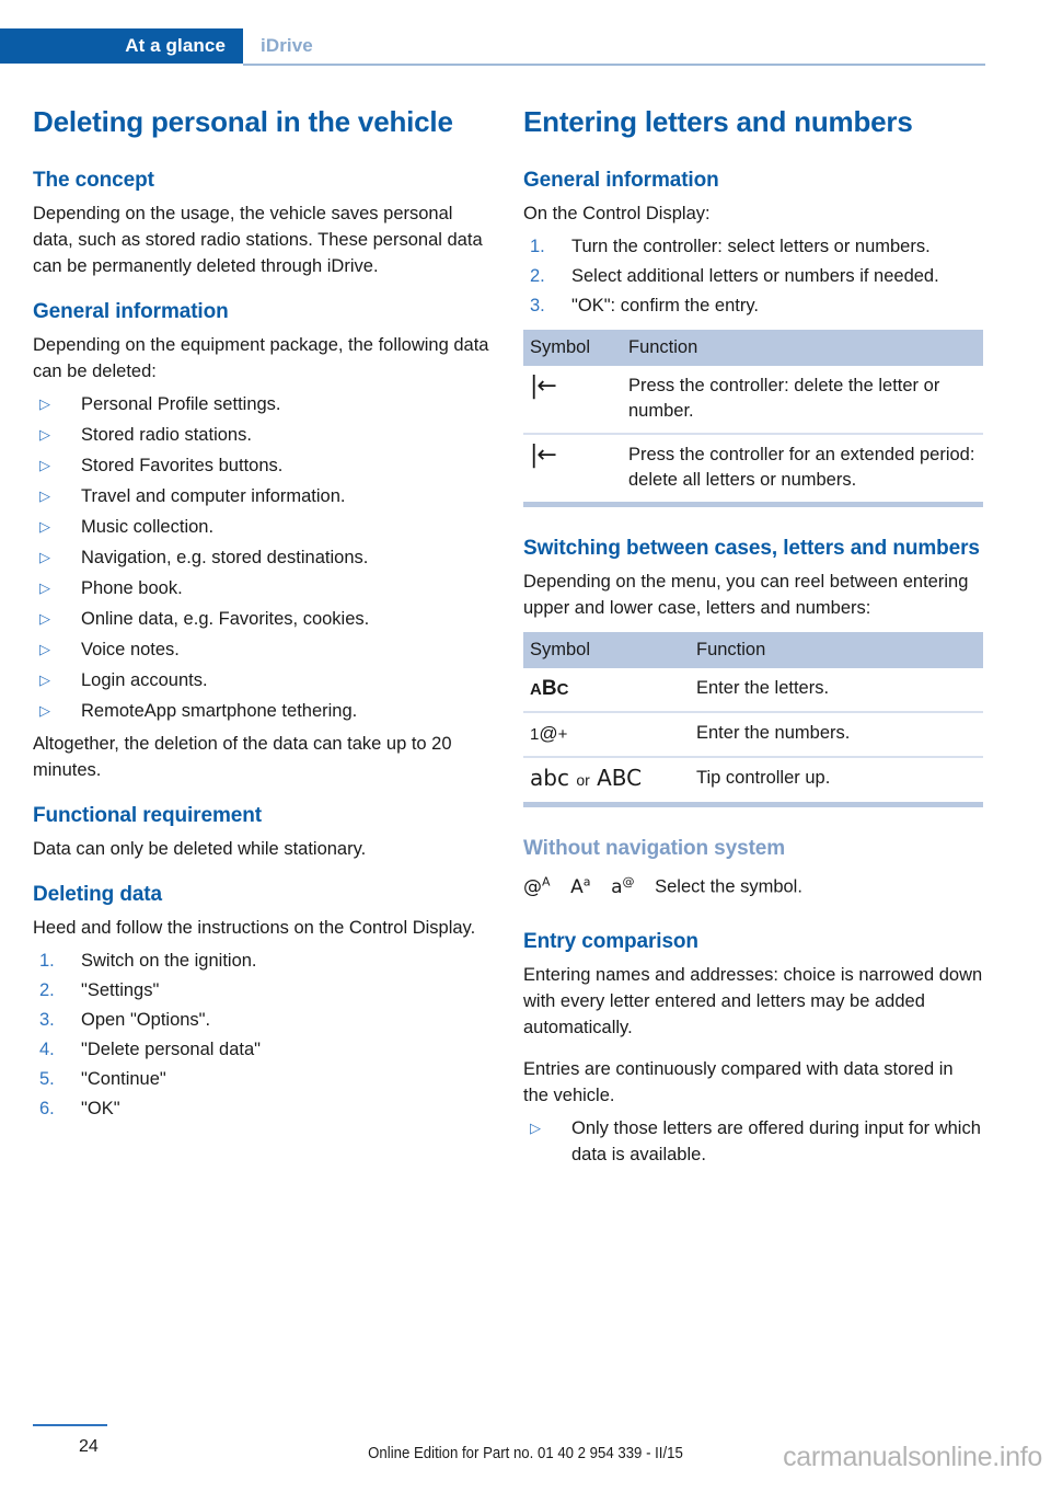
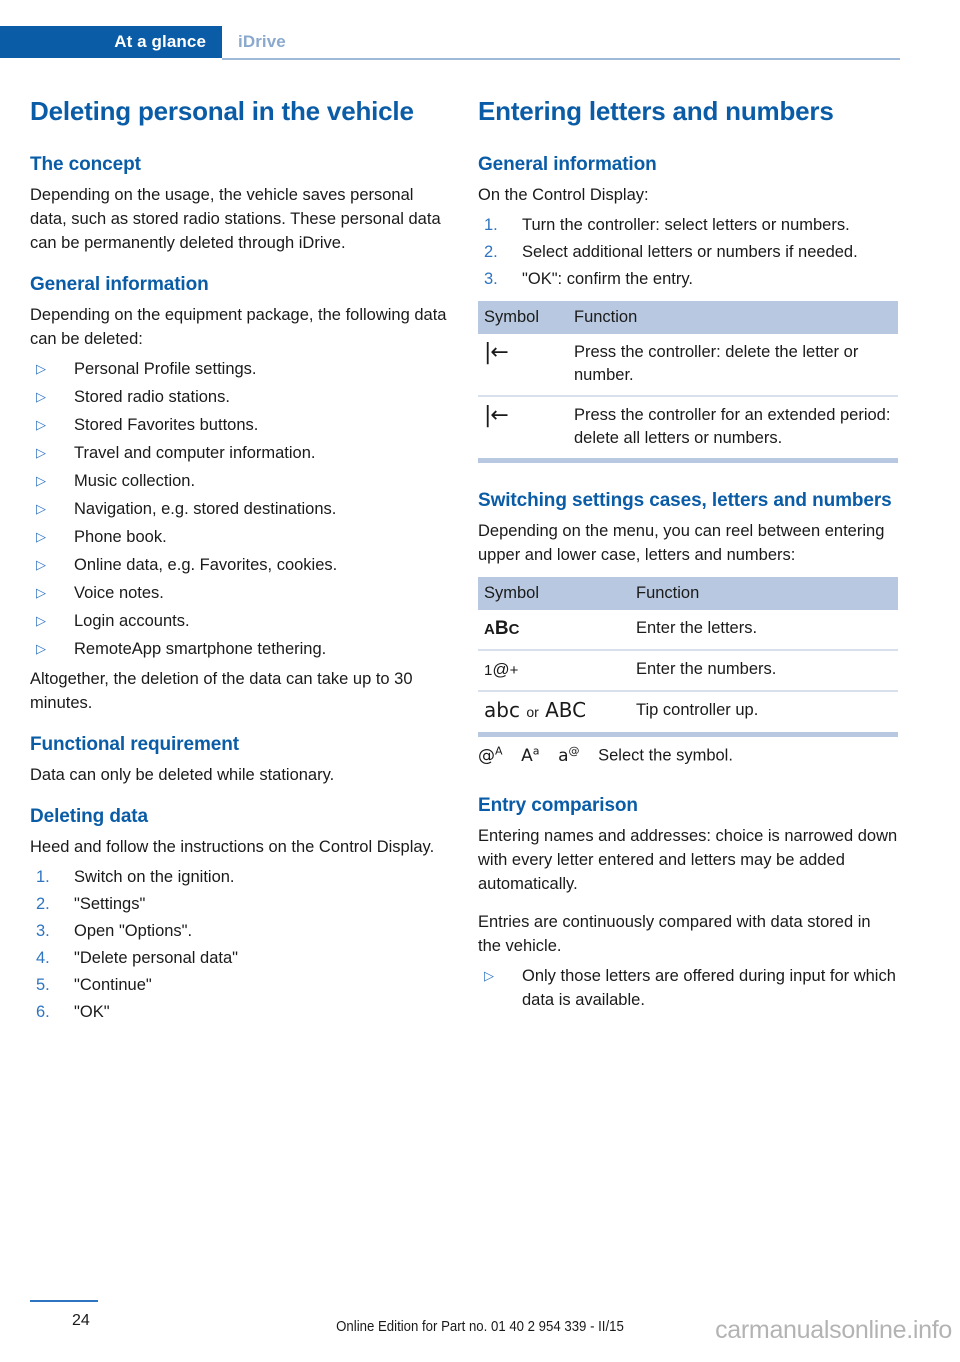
  At a glance
  iDrive
  Deleting personal in the vehicle
  The concept
  Depending on the usage, the vehicle saves personal data, such as stored radio stations. These personal data can be permanently deleted through iDrive.
  General information
  Depending on the equipment package, the following data can be deleted:
  ▷
  Personal Profile settings.
  ▷
  Stored radio stations.
  ▷
  Stored Favorites buttons.
  ▷
  Travel and computer information.
  ▷
  Music collection.
  ▷
  Navigation, e.g. stored destinations.
  ▷
  Phone book.
  ▷
  Online data, e.g. Favorites, cookies.
  ▷
  Voice notes.
  ▷
  Login accounts.
  ▷
  RemoteApp smartphone tethering.
- Altogether, the deletion of the data can take up to 20 minutes.
+ Altogether, the deletion of the data can take up to 30 minutes.
  Functional requirement
  Data can only be deleted while stationary.
  Deleting data
  Heed and follow the instructions on the Control Display.
  1.
  Switch on the ignition.
  2.
  "Settings"
  3.
  Open "Options".
  4.
  "Delete personal data"
  5.
  "Continue"
  6.
  "OK"
  Entering letters and numbers
  General information
  On the Control Display:
  1.
  Turn the controller: select letters or numbers.
  2.
  Select additional letters or numbers if needed.
  3.
  "OK": confirm the entry.
  Symbol	Function
  |←	Press the controller: delete the letter or number.
  |←	Press the controller for an extended period: delete all letters or numbers.
- Switching between cases, letters and numbers
+ Switching settings cases, letters and numbers
  Depending on the menu, you can reel between entering upper and lower case, letters and numbers:
  Symbol	Function
  ABC	Enter the letters.
  1@+	Enter the numbers.
  abc or ABC	Tip controller up.
- Without navigation system
  @A Aa a@ Select the symbol.
  Entry comparison
  Entering names and addresses: choice is narrowed down with every letter entered and letters may be added automatically.
  Entries are continuously compared with data stored in the vehicle.
  ▷
  Only those letters are offered during input for which data is available.
  24
  Online Edition for Part no. 01 40 2 954 339 - II/15
  carmanualsonline.info
